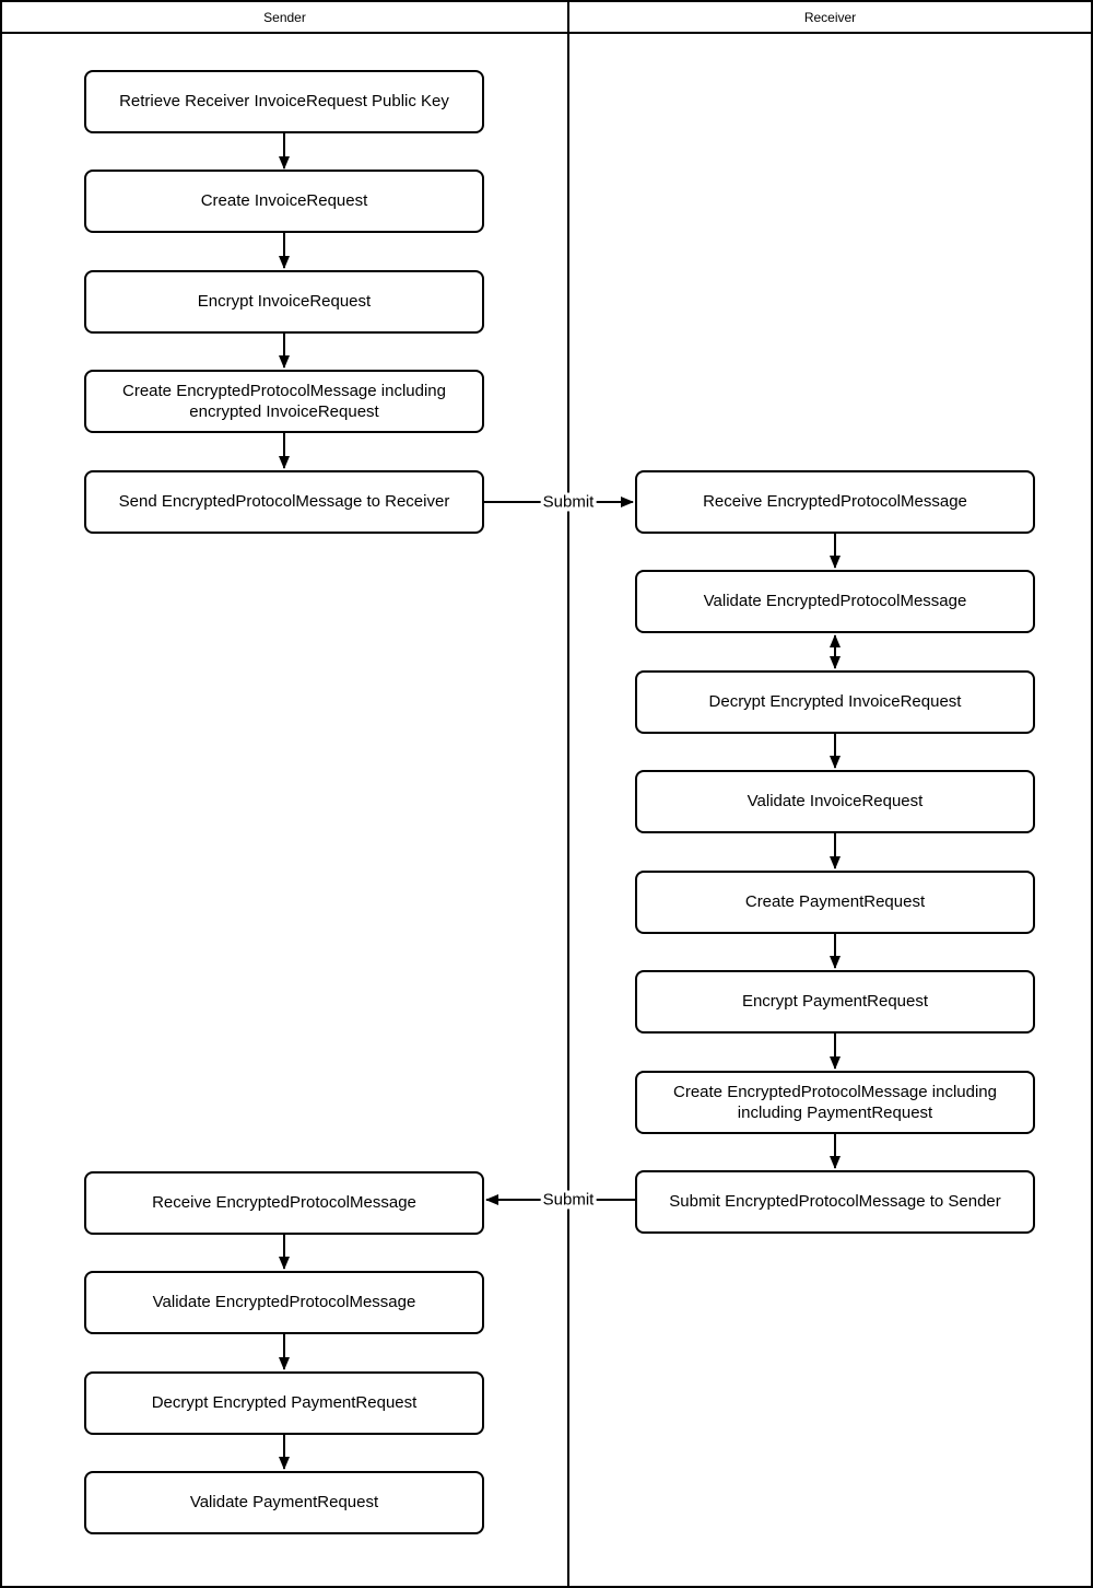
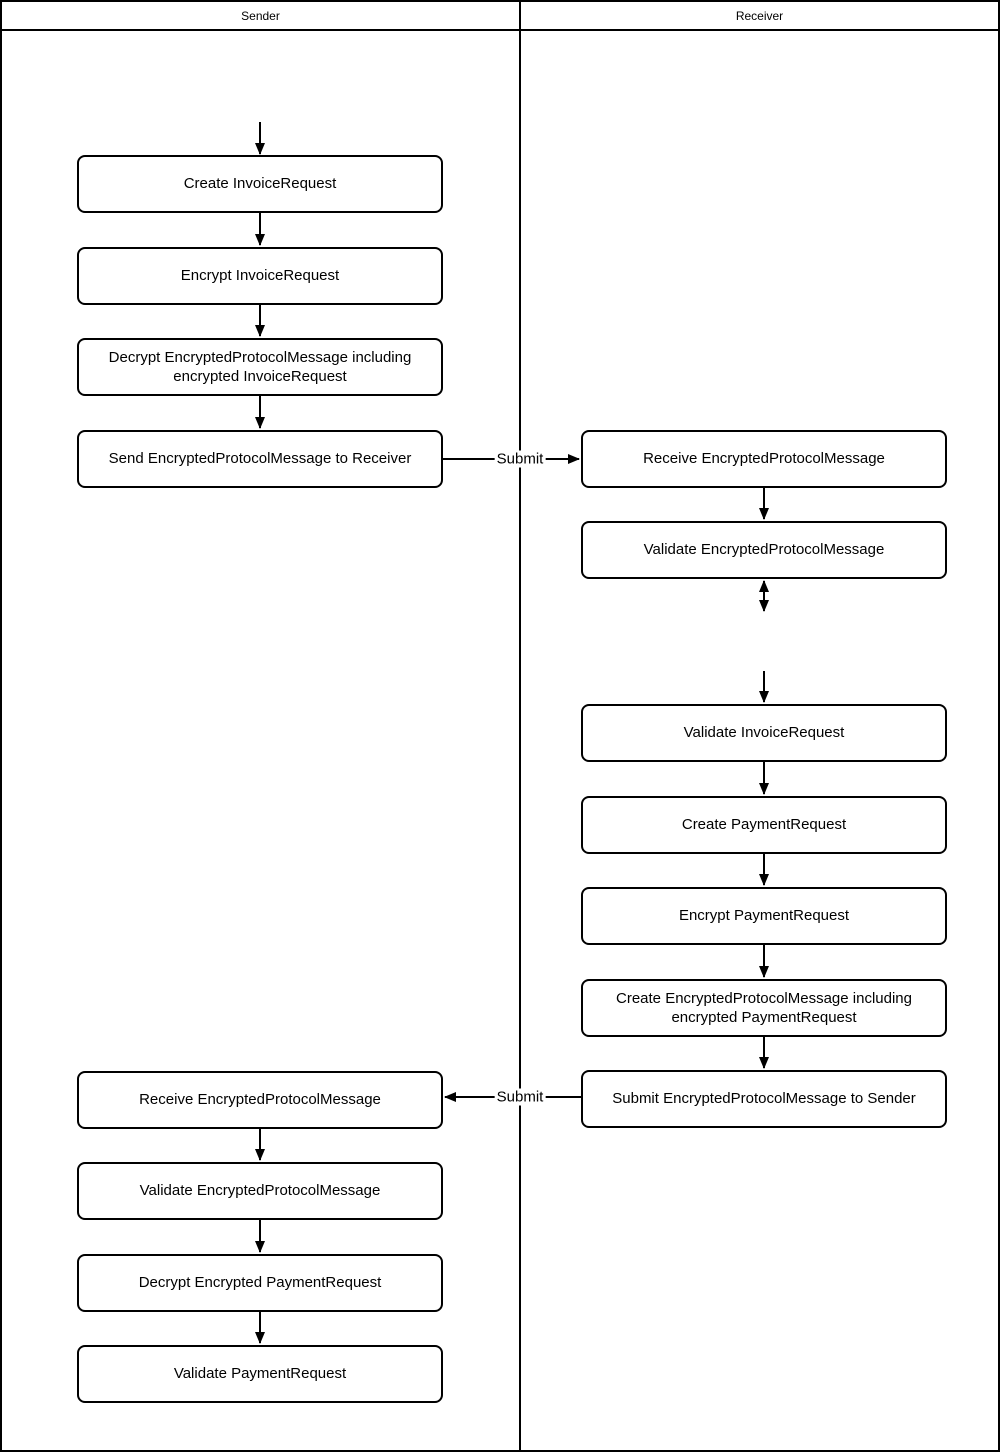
  Sender
  Receiver
- Retrieve Receiver InvoiceRequest Public Key
  Create InvoiceRequest
  Encrypt InvoiceRequest
- Create EncryptedProtocolMessage including encrypted InvoiceRequest
+ Decrypt EncryptedProtocolMessage including encrypted InvoiceRequest
  Send EncryptedProtocolMessage to Receiver
  Receive EncryptedProtocolMessage
  Validate EncryptedProtocolMessage
- Decrypt Encrypted InvoiceRequest
  Validate InvoiceRequest
  Create PaymentRequest
  Encrypt PaymentRequest
- Create EncryptedProtocolMessage including including PaymentRequest
+ Create EncryptedProtocolMessage including encrypted PaymentRequest
  Submit EncryptedProtocolMessage to Sender
  Receive EncryptedProtocolMessage
  Validate EncryptedProtocolMessage
  Decrypt Encrypted PaymentRequest
  Validate PaymentRequest
  Submit
  Submit
